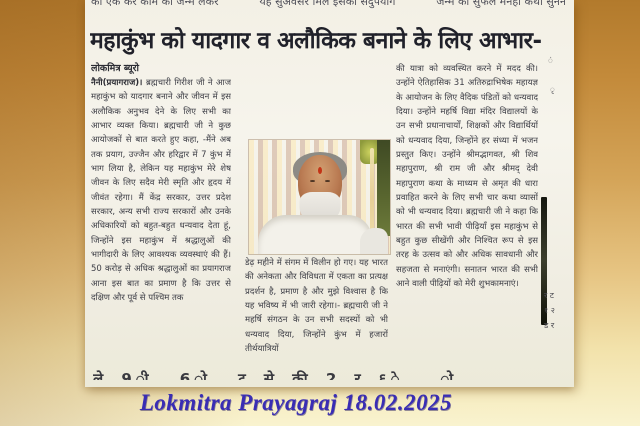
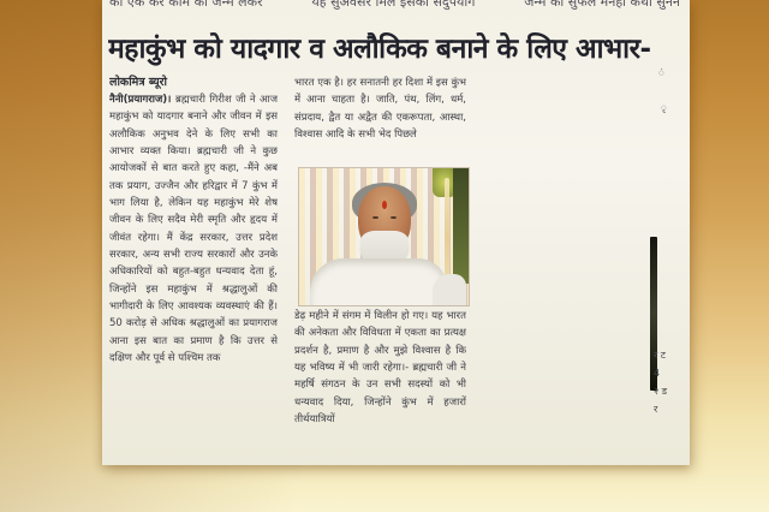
  का एक कर काम का जन्म लेकर
  यह सुअवसर मिल इसका सदुपयोग
  जन्म का सुफल मनही कथा सुनन
  महाकुंभ को यादगार व अलौकिक बनाने के लिए आभार-
  लोकमित्र ब्यूरो
  नैनी(प्रयागराज)। ब्रह्मचारी गिरीश जी ने आज महाकुंभ को यादगार बनाने और जीवन में इस अलौकिक अनुभव देने के लिए सभी का आभार व्यक्त किया। ब्रह्मचारी जी ने कुछ आयोजकों से बात करते हुए कहा, -मैंने अब तक प्रयाग, उज्जैन और हरिद्वार में 7 कुंभ में भाग लिया है, लेकिन यह महाकुंभ मेरे शेष जीवन के लिए सदैव मेरी स्मृति और हृदय में जीवंत रहेगा। मैं केंद्र सरकार, उत्तर प्रदेश सरकार, अन्य सभी राज्य सरकारों और उनके अधिकारियों को बहुत-बहुत धन्यवाद देता हूं, जिन्होंने इस महाकुंभ में श्रद्धालुओं की भागीदारी के लिए आवश्यक व्यवस्थाएं की हैं। 50 करोड़ से अधिक श्रद्धालुओं का प्रयागराज आना इस बात का प्रमाण है कि उत्तर से दक्षिण और पूर्व से पश्चिम तक
+ भारत एक है। हर सनातनी हर दिशा में इस कुंभ में आना चाहता है। जाति, पंथ, लिंग, धर्म, संप्रदाय, द्वैत या अद्वैत की एकरूपता, आस्था, विश्वास आदि के सभी भेद पिछले
  डेढ़ महीने में संगम में विलीन हो गए। यह भारत की अनेकता और विविधता में एकता का प्रत्यक्ष प्रदर्शन है, प्रमाण है और मुझे विश्वास है कि यह भविष्य में भी जारी रहेगा।- ब्रह्मचारी जी ने महर्षि संगठन के उन सभी सदस्यों को भी धन्यवाद दिया, जिन्होंने कुंभ में हजारों तीर्थयात्रियों
- की यात्रा को व्यवस्थित करने में मदद की। उन्होंने ऐतिहासिक 31 अतिरुद्राभिषेक महायज्ञ के आयोजन के लिए वैदिक पंडितों को धन्यवाद दिया। उन्होंने महर्षि विद्या मंदिर विद्यालयों के उन सभी प्रधानाचार्यों, शिक्षकों और विद्यार्थियों को धन्यवाद दिया, जिन्होंने हर संध्या में भजन प्रस्तुत किए। उन्होंने श्रीमद्भागवत, श्री शिव महापुराण, श्री राम जी और श्रीमद् देवी महापुराण कथा के माध्यम से अमृत की धारा प्रवाहित करने के लिए सभी चार कथा व्यासों को भी धन्यवाद दिया। ब्रह्मचारी जी ने कहा कि भारत की सभी भावी पीढ़ियाँ इस महाकुंभ से बहुत कुछ सीखेंगी और निश्चित रूप से इस तरह के उत्सव को और अधिक सावधानी और सहजता से मनाएंगी। सनातन भारत की सभी आने वाली पीढ़ियों को मेरी शुभकामनाएं।
- ले 9 ी 6 ो ट से की 2 र ६ े . ो
- र ट १ २ ड र
+ र ट 4 २ ड र
  ं
  ृ
- Lokmitra Prayagraj 18.02.2025
